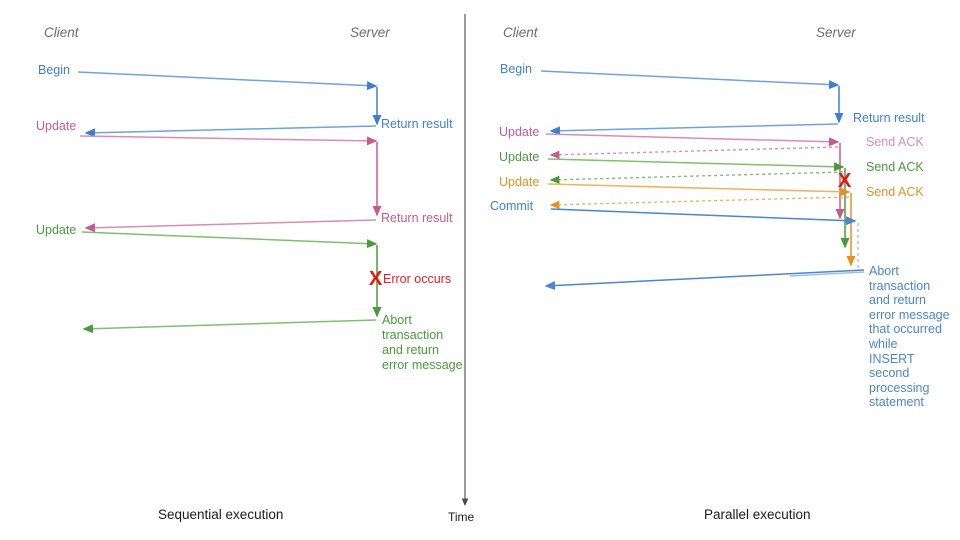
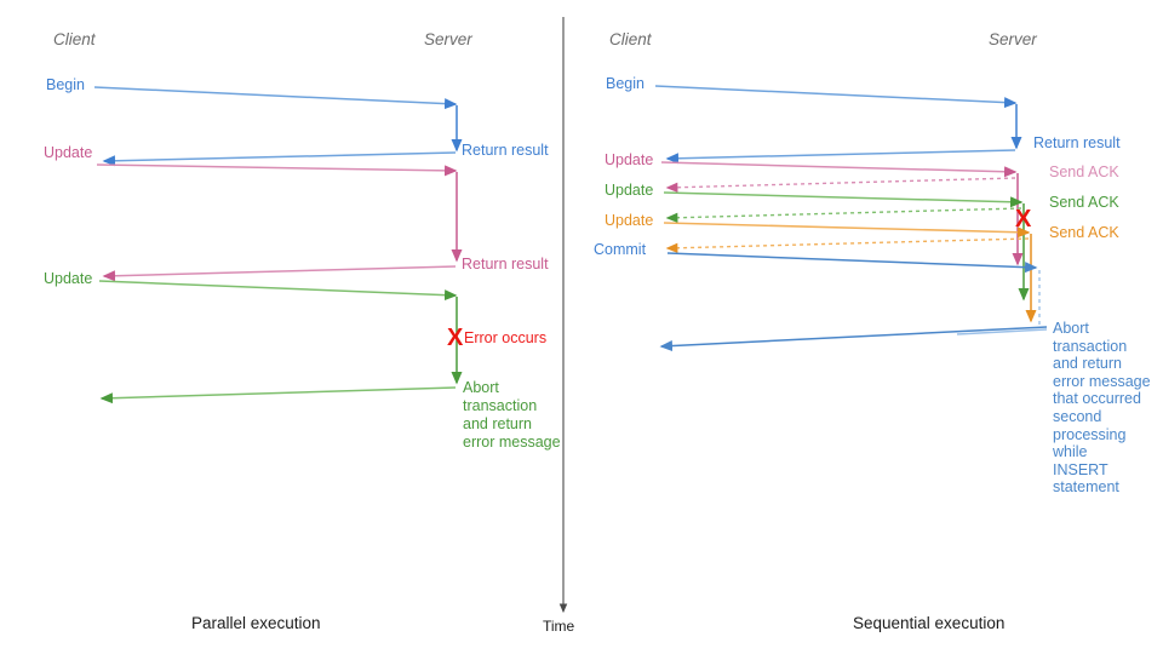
  Client
  Server
  Client
  Server
  Begin
  Update
  Update
  Return result
  Return result
  X
  Error occurs
  Abort
  transaction
  and return
  error message
- Sequential execution
+ Parallel execution
  Time
  Begin
  Update
  Update
  Update
  Commit
  Return result
  Send ACK
  Send ACK
  Send ACK
  X
  Abort
  transaction
  and return
  error message
  that occurred
- while
+ second
- INSERT
+ processing
- second
+ while
- processing
+ INSERT
  statement
- Parallel execution
+ Sequential execution
